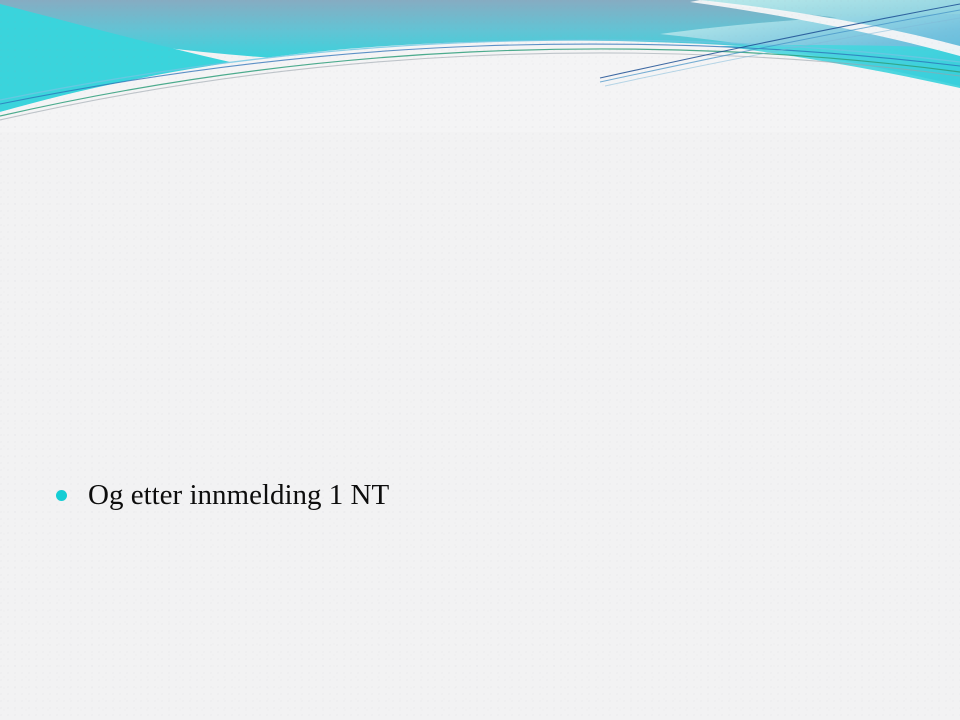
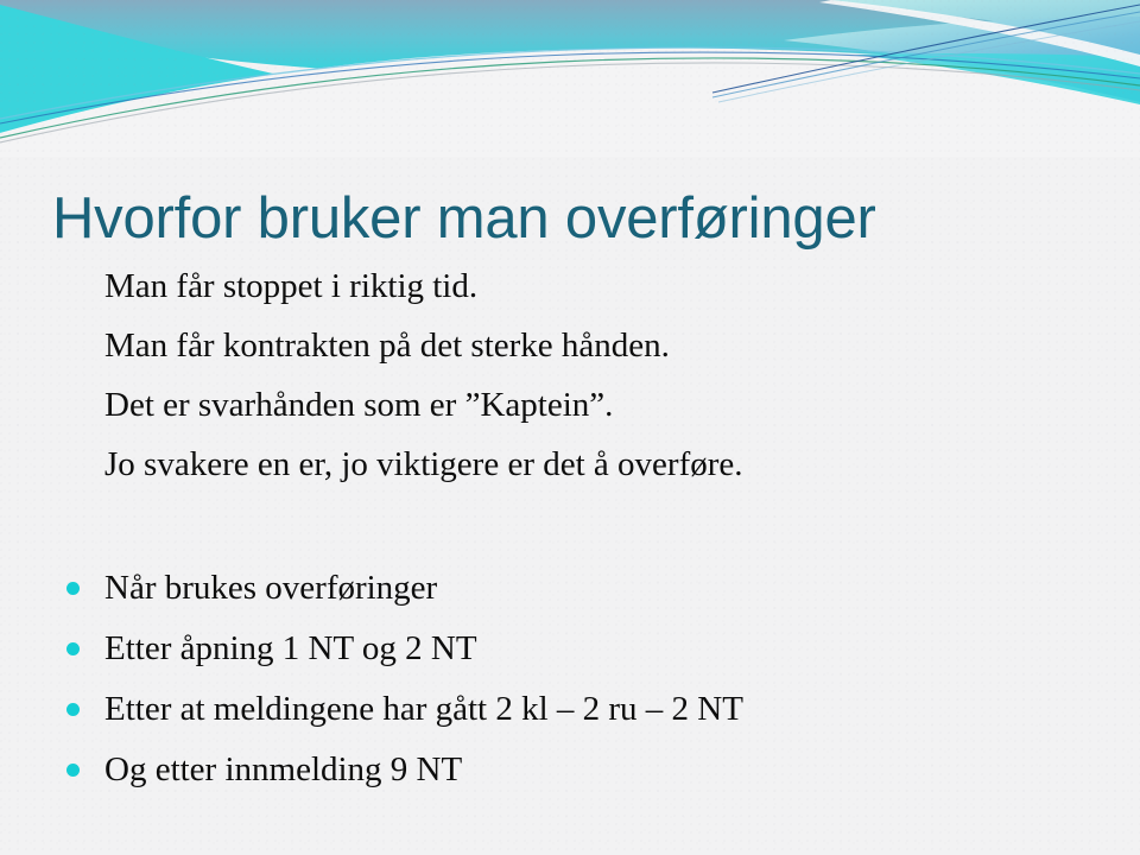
+ Hvorfor bruker man overføringer
+ Man får stoppet i riktig tid.
+ Man får kontrakten på det sterke hånden.
+ Det er svarhånden som er ”Kaptein”.
+ Jo svakere en er, jo viktigere er det å overføre.
+ Når brukes overføringer
+ Etter åpning 1 NT og 2 NT
+ Etter at meldingene har gått 2 kl – 2 ru – 2 NT
- Og etter innmelding 1 NT
+ Og etter innmelding 9 NT
